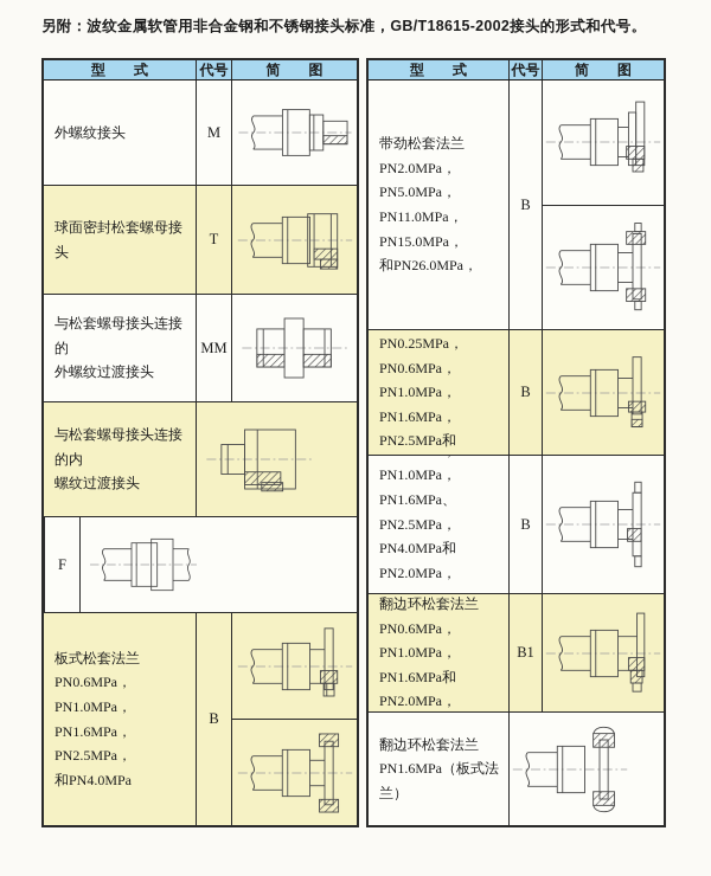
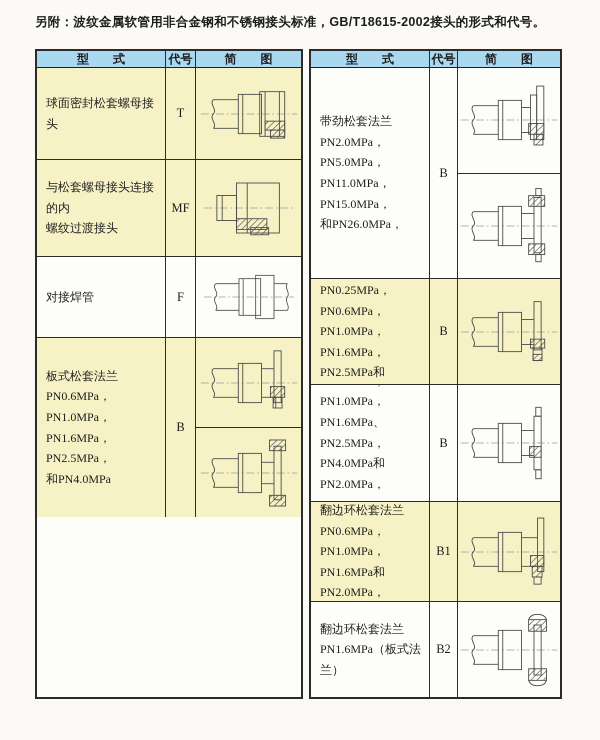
  另附：波纹金属软管用非合金钢和不锈钢接头标准，GB/T18615-2002接头的形式和代号。
  型 式
  代号
  简 图
- 外螺纹接头
- M
  球面密封松套螺母接头
  T
- 与松套螺母接头连接的
- 外螺纹过渡接头
- MM
  与松套螺母接头连接的内
  螺纹过渡接头
+ MF
+ 对接焊管
  F
  板式松套法兰
  PN0.6MPa，PN1.0MPa，
  PN1.6MPa，PN2.5MPa，
  和PN4.0MPa
  B
  型 式
  代号
  简 图
  带劲松套法兰
  PN2.0MPa，PN5.0MPa，
  PN11.0MPa，PN15.0MPa，
  和PN26.0MPa，
  B
  PN0.25MPa，PN0.6MPa，
  PN1.0MPa，PN1.6MPa，
  B
  PN1.0MPa，PN1.6MPa、
  PN2.5MPa，PN4.0MPa和
  B
  翻边环松套法兰
  PN0.6MPa，PN1.0MPa，
  PN1.6MPa和PN2.0MPa，
  B1
  翻边环松套法兰
  PN1.6MPa（板式法兰）
+ B2
